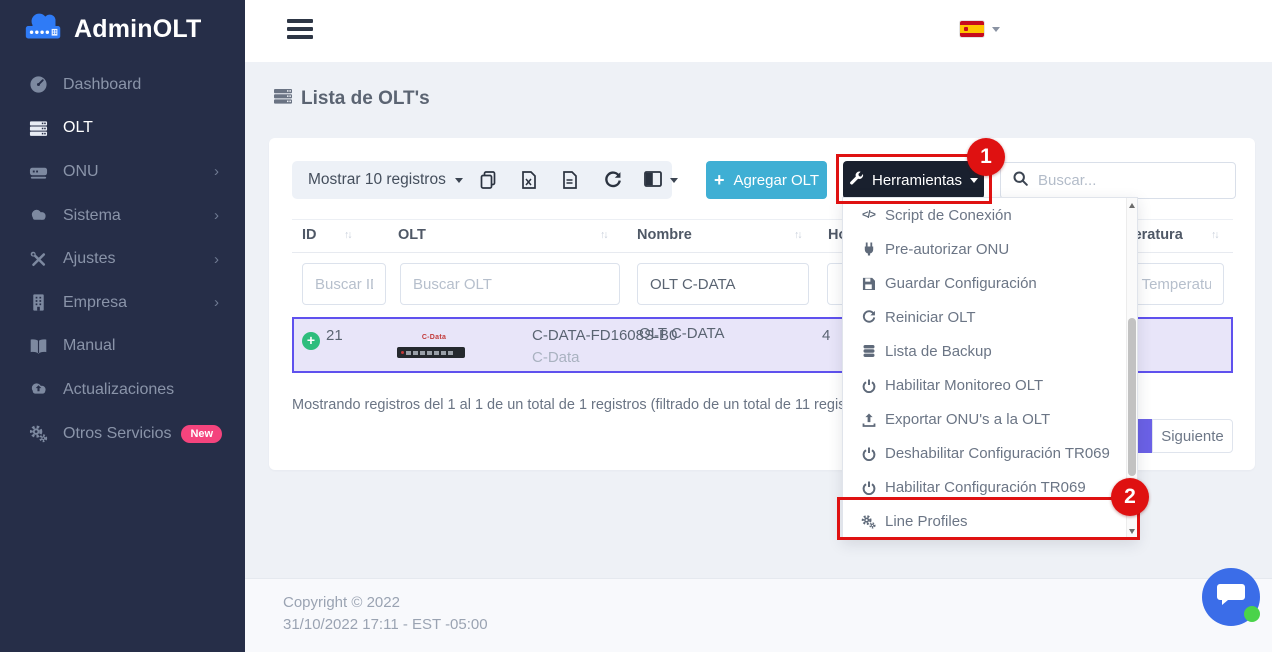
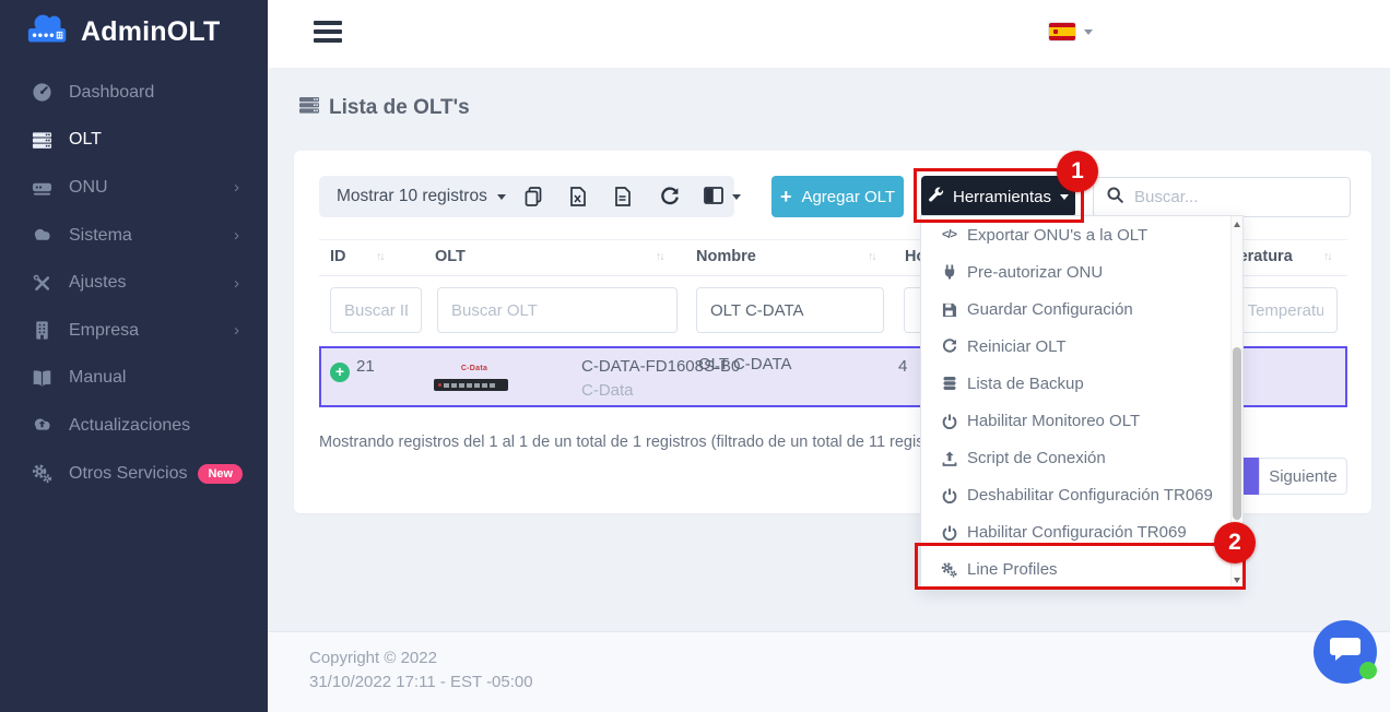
  AdminOLT
  Dashboard
  OLT
  ONU
  ›
  Sistema
  ›
  Ajustes
  ›
  Empresa
  ›
  Manual
  Actualizaciones
  Otros Servicios
  New
  Lista de OLT's
  Mostrar 10 registros
  +
  Agregar OLT
  Herramientas
  Buscar...
  ID
  ↑↓
  OLT
  ↑↓
  Nombre
  ↑↓
  ↑↓
  Buscar I
  Buscar OLT
  OLT C-DATA
  +
  21
  C-DATA-FD1608S-B0
  C-Data
  OLT C-DATA
  4
  Mostrando registros del 1 al 1 de un total de 1 registros (filtrado de un total de 11 regi
  Siguiente
  </>
- Script de Conexión
+ Exportar ONU's a la OLT
  Pre-autorizar ONU
  Guardar Configuración
  Reiniciar OLT
  Lista de Backup
  Habilitar Monitoreo OLT
- Exportar ONU's a la OLT
+ Script de Conexión
  Deshabilitar Configuración TR069
  Habilitar Configuración TR069
  Line Profiles
  1
  2
  Copyright © 2022
  31/10/2022 17:11 - EST -05:00
